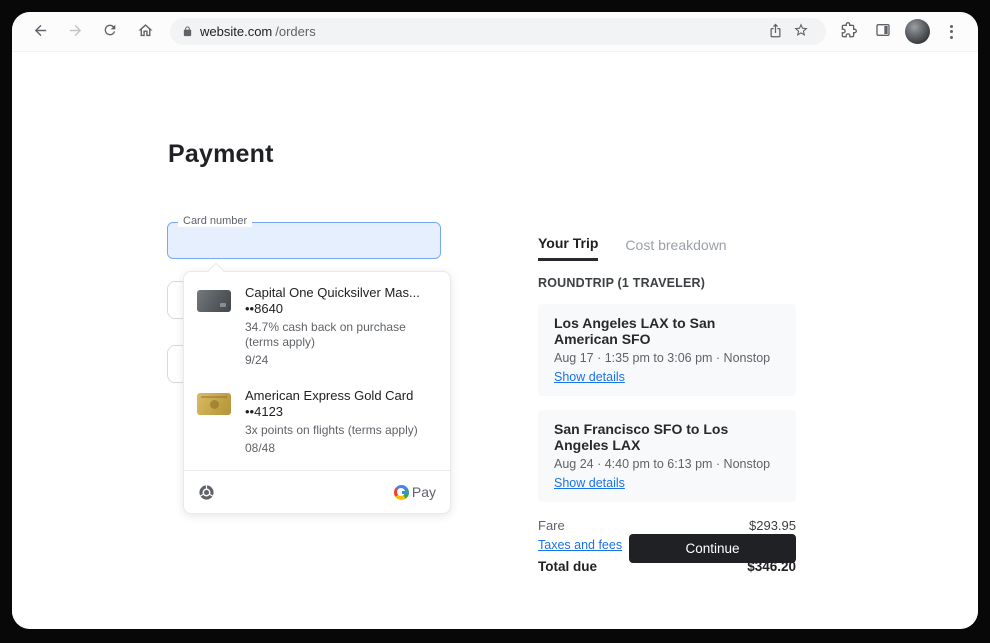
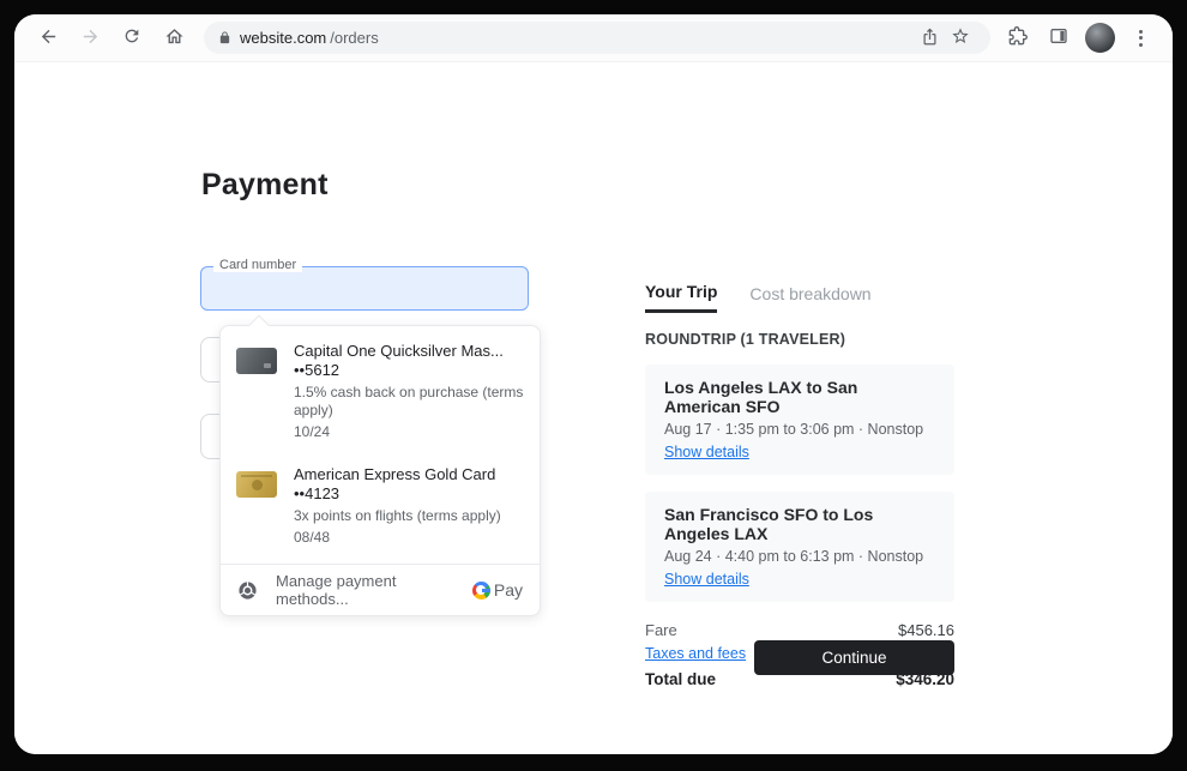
  website.com
  /orders
  Payment
  Card number
- Capital One Quicksilver Mas... ••8640
+ Capital One Quicksilver Mas... ••5612
- 34.7% cash back on purchase (terms apply)
+ 1.5% cash back on purchase (terms apply)
- 9/24
+ 10/24
  American Express Gold Card ••4123
  3x points on flights (terms apply)
  08/48
+ Manage payment methods...
  Pay
  Your Trip
  Cost breakdown
  ROUNDTRIP (1 TRAVELER)
  Los Angeles LAX to San American SFO
  Aug 17 · 1:35 pm to 3:06 pm · Nonstop
  Show details
  San Francisco SFO to Los Angeles LAX
  Aug 24 · 4:40 pm to 6:13 pm · Nonstop
  Show details
  Fare
- $293.95
+ $456.16
  Taxes and fees
  Total due
  $346.20
  Continue
